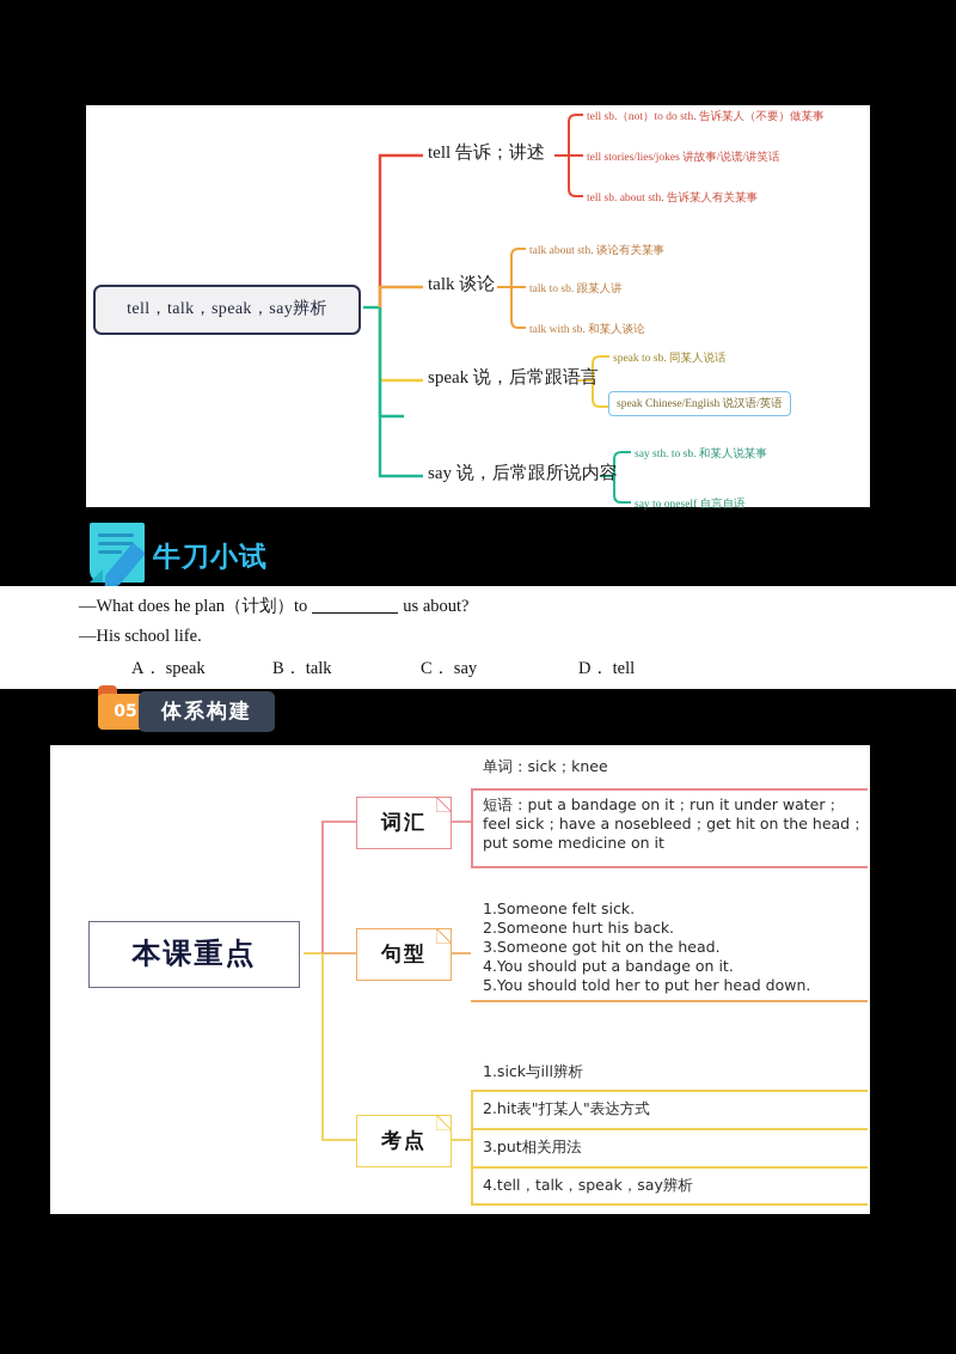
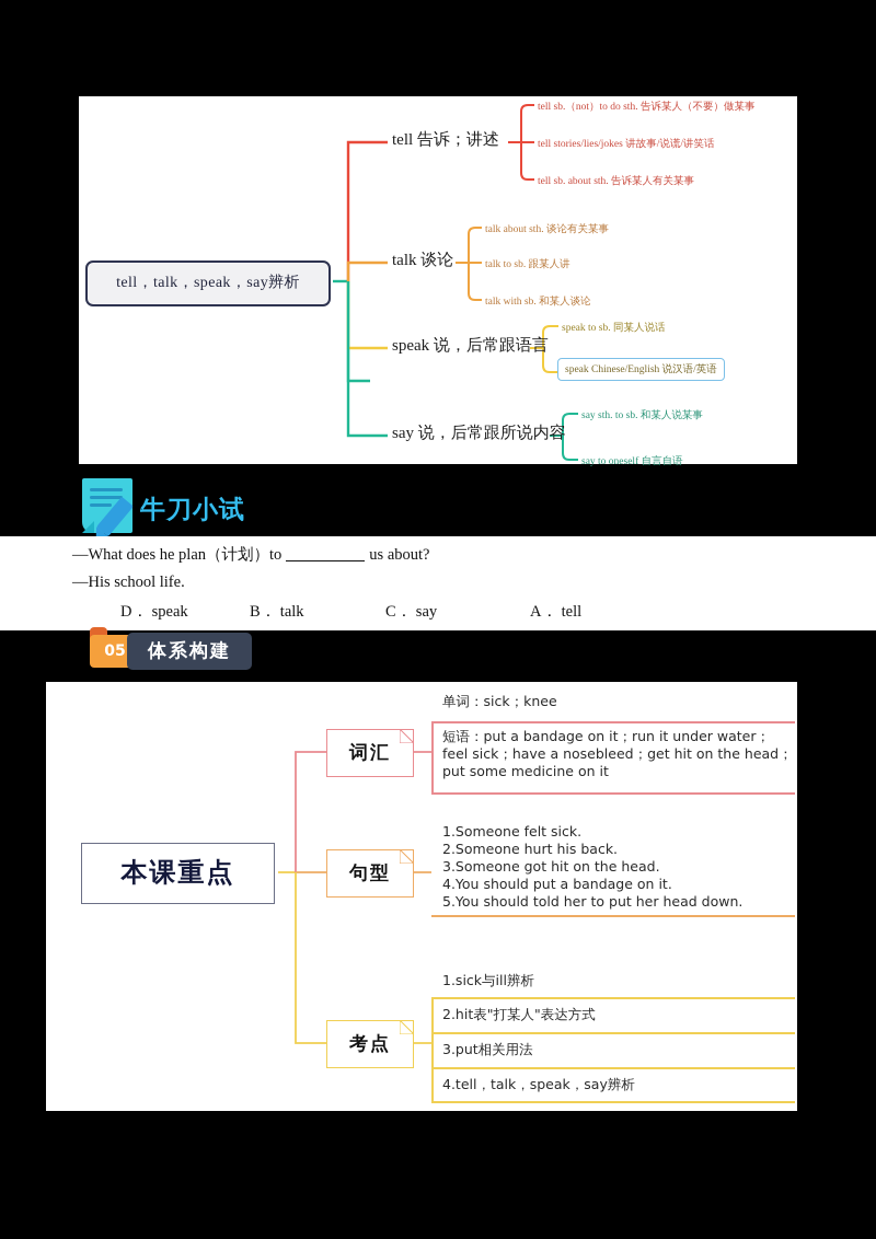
  tell，talk，speak，say辨析
  tell 告诉；讲述
  talk 谈论
  speak 说，后常跟语言
  say 说，后常跟所说内容
  tell sb.（not）to do sth. 告诉某人（不要）做某事
  tell stories/lies/jokes 讲故事/说谎/讲笑话
  tell sb. about sth. 告诉某人有关某事
  talk about sth. 谈论有关某事
  talk to sb. 跟某人讲
  talk with sb. 和某人谈论
  speak to sb. 同某人说话
  speak Chinese/English 说汉语/英语
  say sth. to sb. 和某人说某事
  say to oneself 自言自语
  牛刀小试
  —What does he plan（计划）to us about?
  —His school life.
- A． speak
+ D． speak
  B． talk
  C． say
- D． tell
+ A． tell
  05
  体系构建
  本课重点
  词汇
  单词：sick；knee
  短语：put a bandage on it；run it under water；feel sick；have a nosebleed；get hit on the head；put some medicine on it
  句型
  1.Someone felt sick.
  2.Someone hurt his back.
  3.Someone got hit on the head.
  4.You should put a bandage on it.
  5.You should told her to put her head down.
  考点
  1.sick与ill辨析
  2.hit表"打某人"表达方式
  3.put相关用法
  4.tell，talk，speak，say辨析
